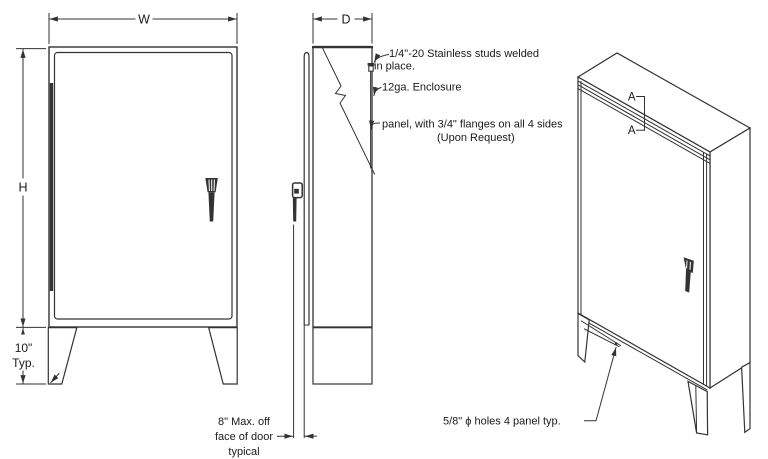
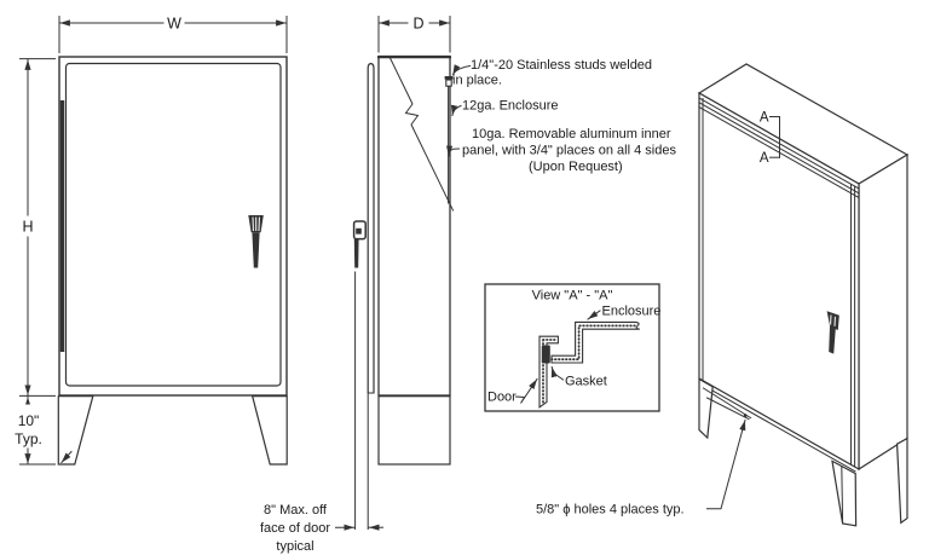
  W
  H
  10"
  Typ.
  D
  8" Max. off
  face of door
  typical
  1/4"-20 Stainless studs welded
  in place.
  12ga. Enclosure
+ 10ga. Removable aluminum inner
- panel, with 3/4" flanges on all 4 sides
+ panel, with 3/4" places on all 4 sides
  (Upon Request)
+ View "A" - "A"
+ Enclosure
+ Gasket
+ Door
  A
  A
- 5/8" ϕ holes 4 panel typ.
+ 5/8" ϕ holes 4 places typ.
